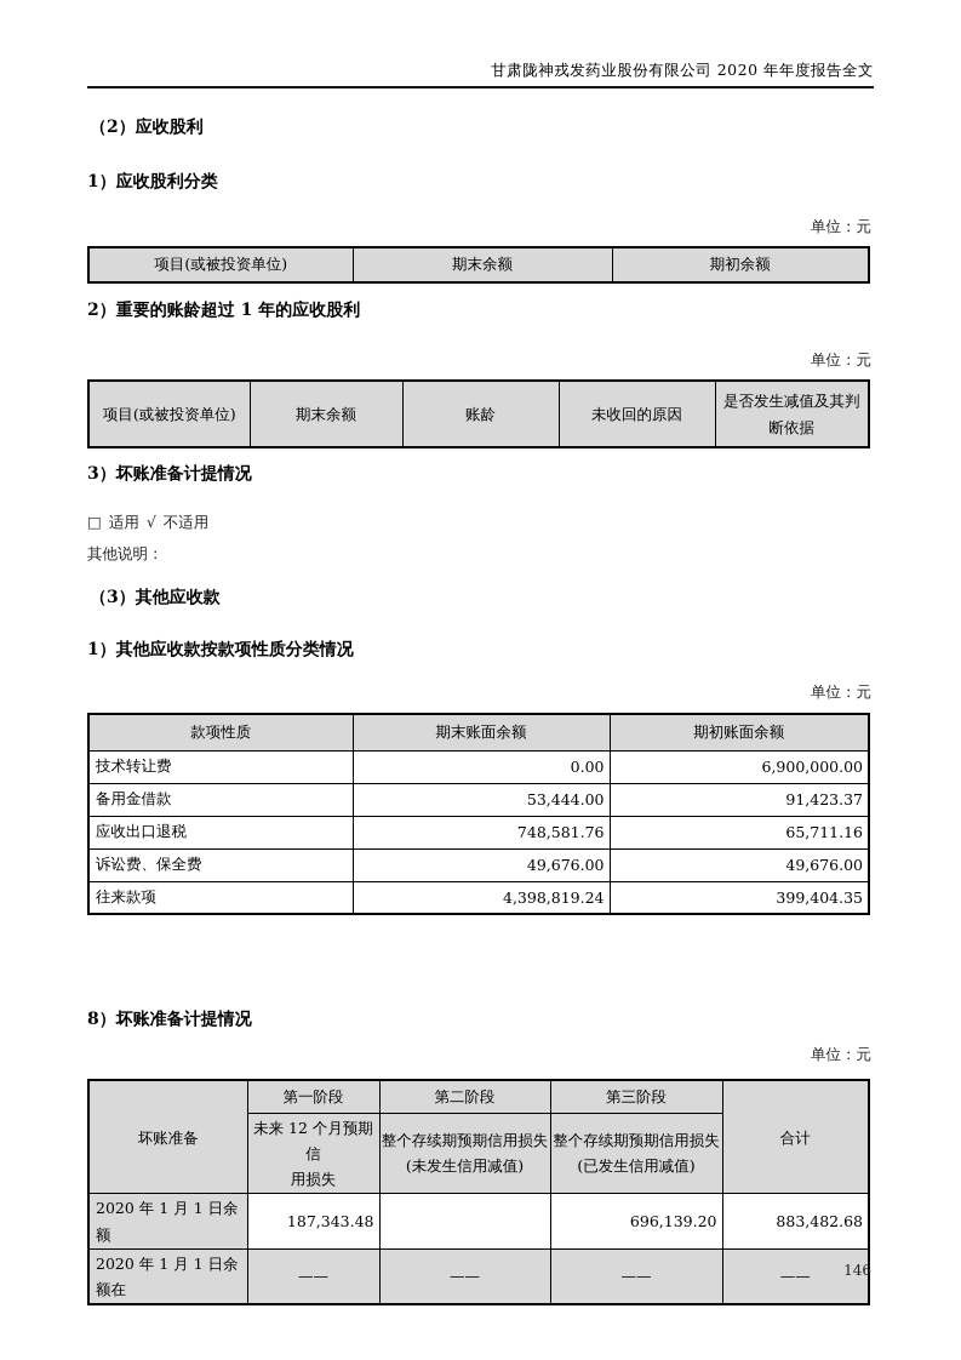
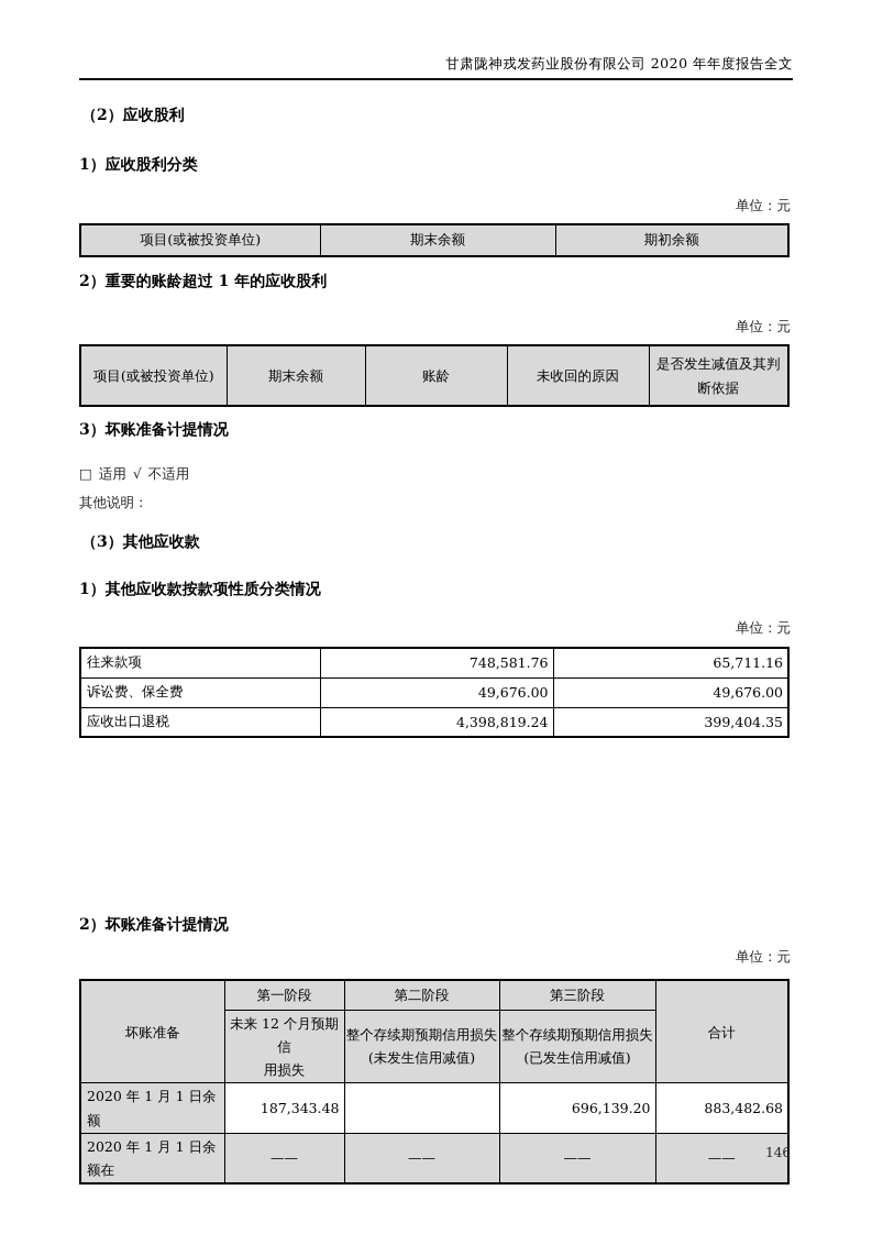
  甘肃陇神戎发药业股份有限公司 2020 年年度报告全文
  （2）应收股利
  1）应收股利分类
  单位：元
  项目(或被投资单位)	期末余额	期初余额
  2）重要的账龄超过 1 年的应收股利
  单位：元
  项目(或被投资单位)	期末余额	账龄	未收回的原因	是否发生减值及其判断依据
  3）坏账准备计提情况
  □ 适用 √ 不适用
  其他说明：
  （3）其他应收款
  1）其他应收款按款项性质分类情况
  单位：元
- 款项性质	期末账面余额	期初账面余额
- 技术转让费	0.00	6,900,000.00
- 备用金借款	53,444.00	91,423.37
- 应收出口退税	748,581.76	65,711.16
+ 往来款项	748,581.76	65,711.16
  诉讼费、保全费	49,676.00	49,676.00
- 往来款项	4,398,819.24	399,404.35
+ 应收出口退税	4,398,819.24	399,404.35
- 8）坏账准备计提情况
+ 2）坏账准备计提情况
  单位：元
  坏账准备	第一阶段	第二阶段	第三阶段	合计
  未来 12 个月预期信 用损失	整个存续期预期信用损失 (未发生信用减值)	整个存续期预期信用损失 (已发生信用减值)
  2020 年 1 月 1 日余额	187,343.48		696,139.20	883,482.68
  2020 年 1 月 1 日余额在	——	——	——	——
  146
